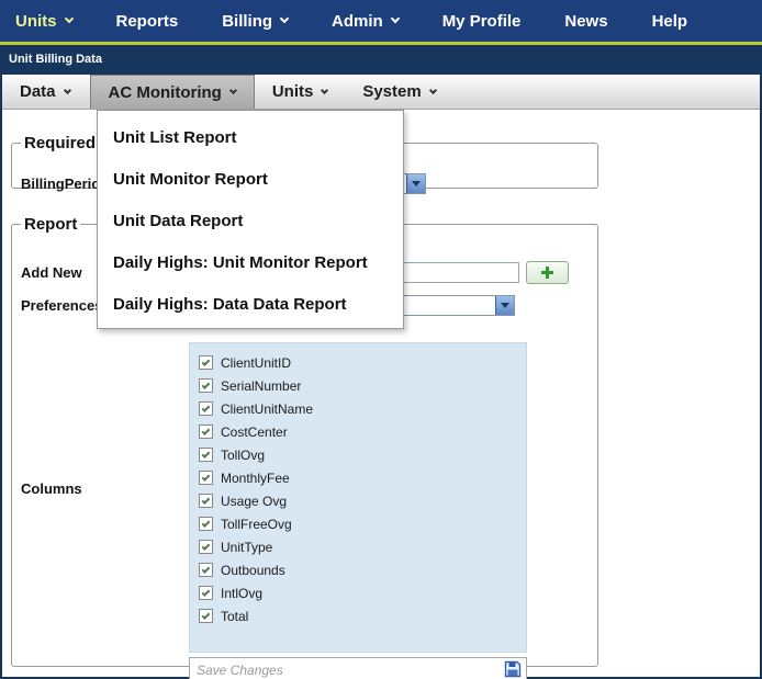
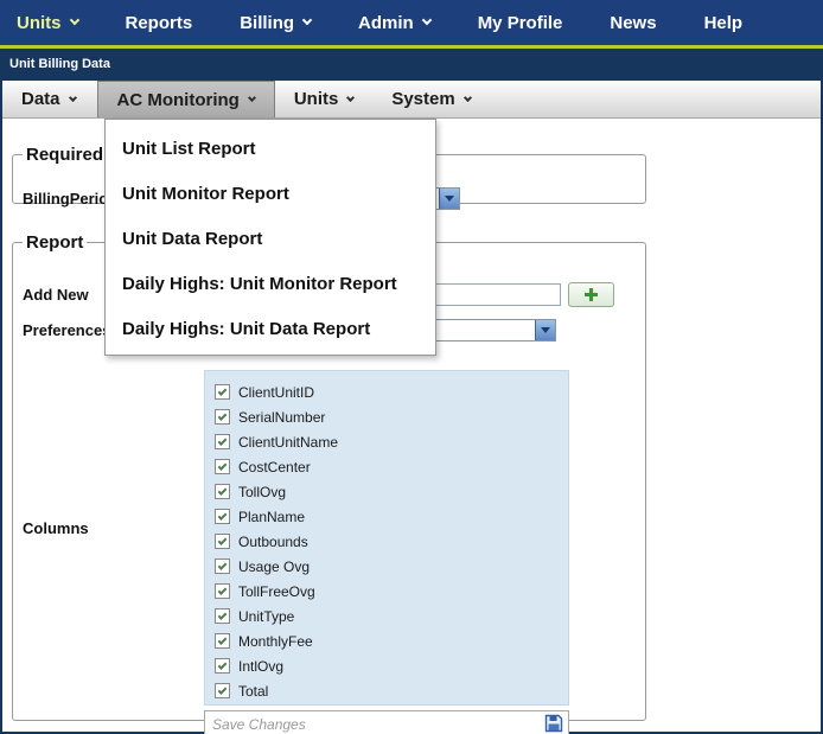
  Units
  Reports
  Billing
  Admin
  My Profile
  News
  Help
  Unit Billing Data
  Data
  AC Monitoring
  Units
  System
  Required
  BillingPeri
  Report
  Add New
  Preference
  Columns
  ClientUnitID
  SerialNumber
  ClientUnitName
  CostCenter
  TollOvg
+ PlanName
- MonthlyFee
+ Outbounds
  Usage Ovg
  TollFreeOvg
  UnitType
- Outbounds
+ MonthlyFee
  IntlOvg
  Total
  Save Changes
  Unit List Report
  Unit Monitor Report
  Unit Data Report
  Daily Highs: Unit Monitor Report
- Daily Highs: Data Data Report
+ Daily Highs: Unit Data Report
